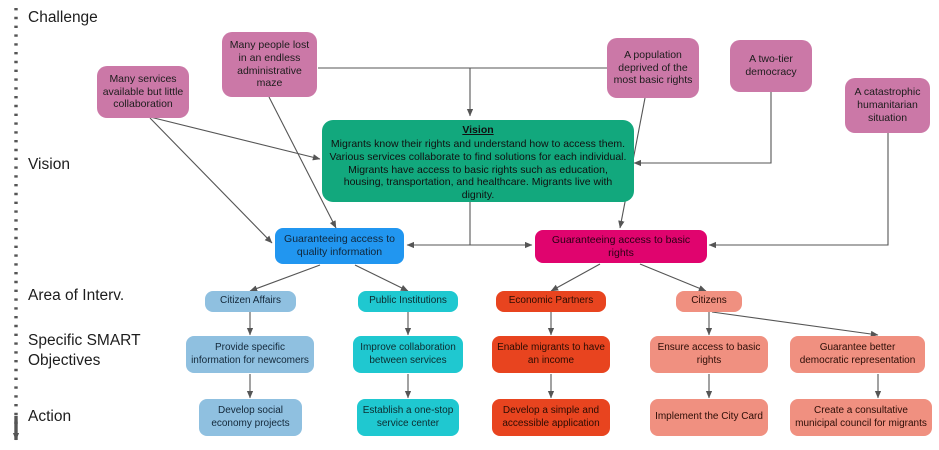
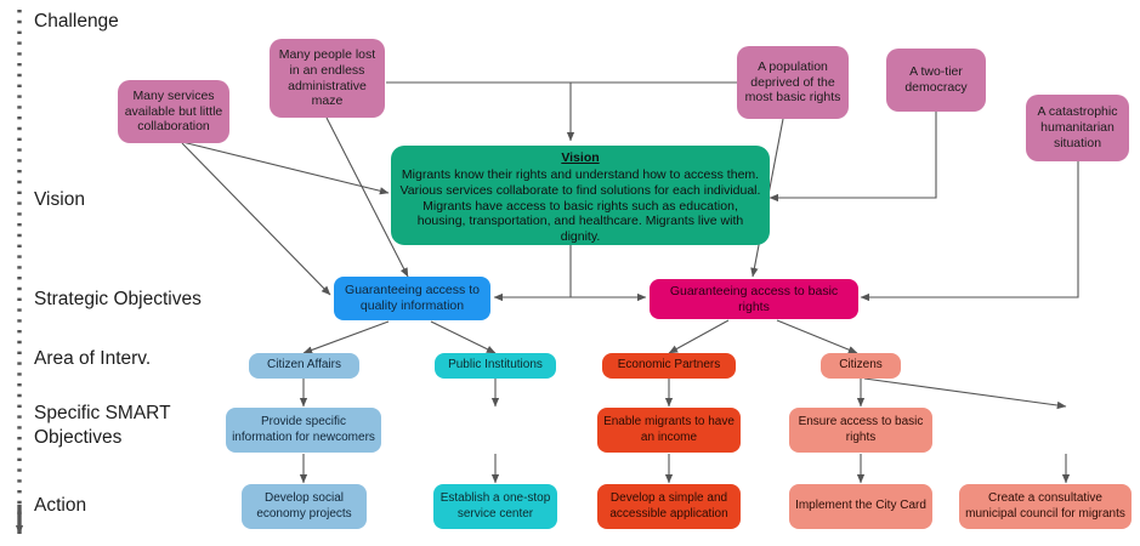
  Challenge
  Vision
+ Strategic Objectives
  Area of Interv.
  Specific SMART
  Objectives
  Action
  Many services available but little collaboration
  Many people lost in an endless administrative maze
  A population deprived of the most basic rights
  A two-tier democracy
  A catastrophic humanitarian situation
  Vision
  Migrants know their rights and understand how to access them. Various services collaborate to find solutions for each individual. Migrants have access to basic rights such as education, housing, transportation, and healthcare. Migrants live with dignity.
  Guaranteeing access to quality information
  Guaranteeing access to basic rights
  Citizen Affairs
  Public Institutions
  Economic Partners
  Citizens
  Provide specific information for newcomers
- Improve collaboration between services
  Enable migrants to have an income
  Ensure access to basic rights
- Guarantee better democratic representation
  Develop social economy projects
  Establish a one-stop service center
  Develop a simple and accessible application
  Implement the City Card
  Create a consultative municipal council for migrants
